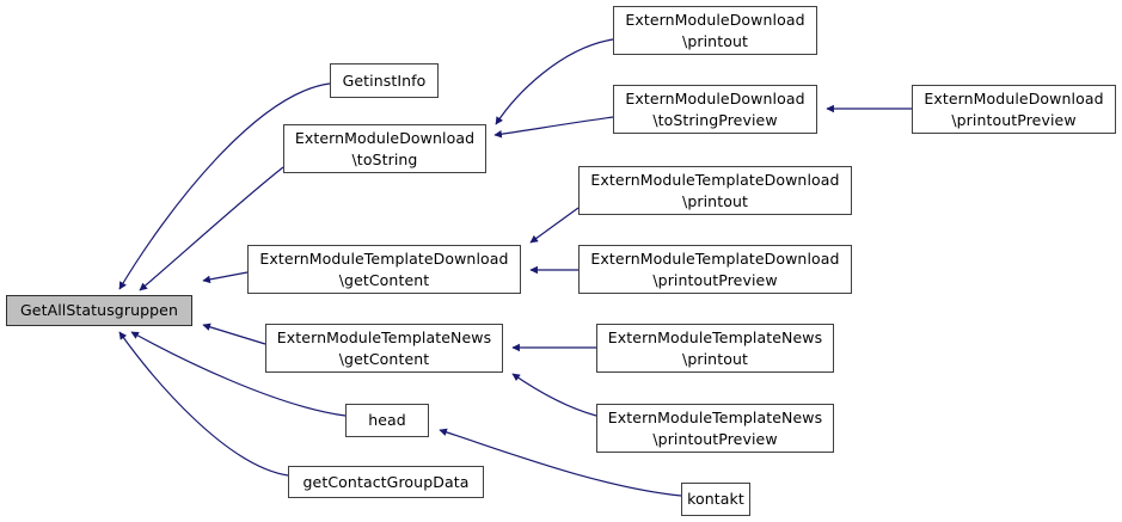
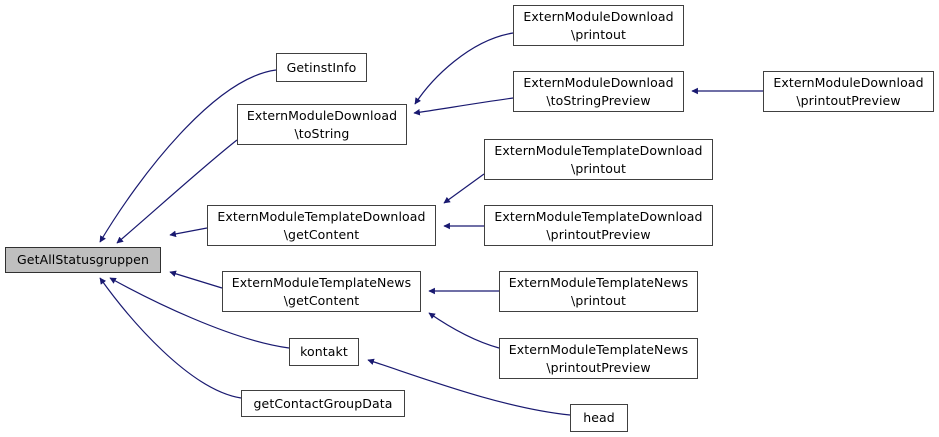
  GetAllStatusgruppen
  GetinstInfo
  ExternModuleDownload
  \toString
  ExternModuleDownload
  \printout
  ExternModuleDownload
  \toStringPreview
  ExternModuleDownload
  \printoutPreview
  ExternModuleTemplateDownload
  \printout
  ExternModuleTemplateDownload
  \getContent
  ExternModuleTemplateDownload
  \printoutPreview
  ExternModuleTemplateNews
  \getContent
  ExternModuleTemplateNews
  \printout
  ExternModuleTemplateNews
  \printoutPreview
- head
+ kontakt
  getContactGroupData
- kontakt
+ head
